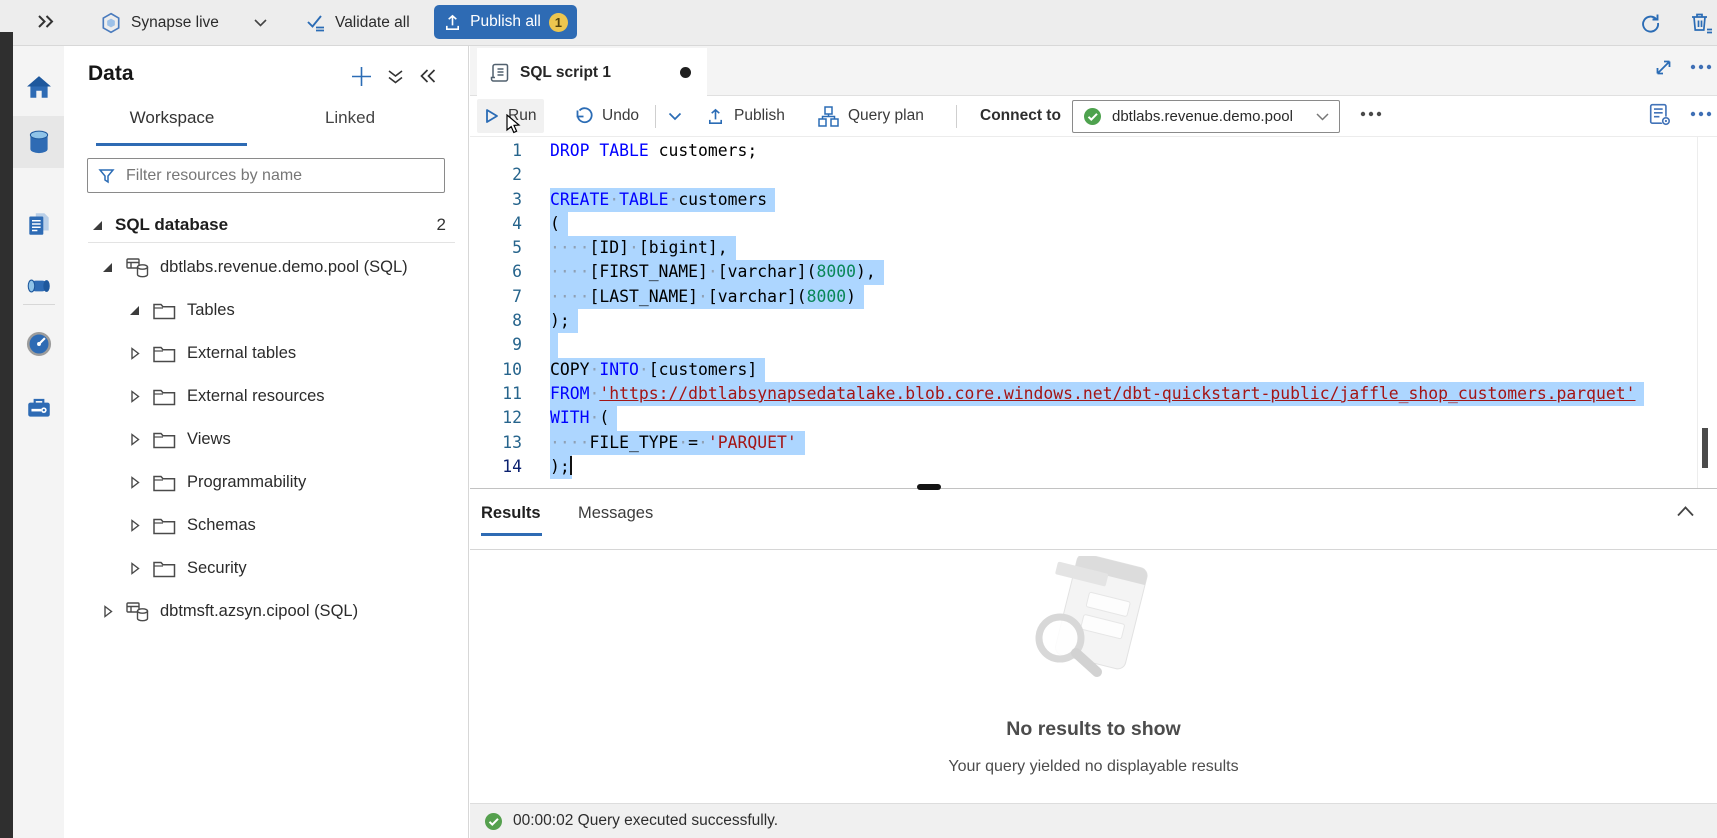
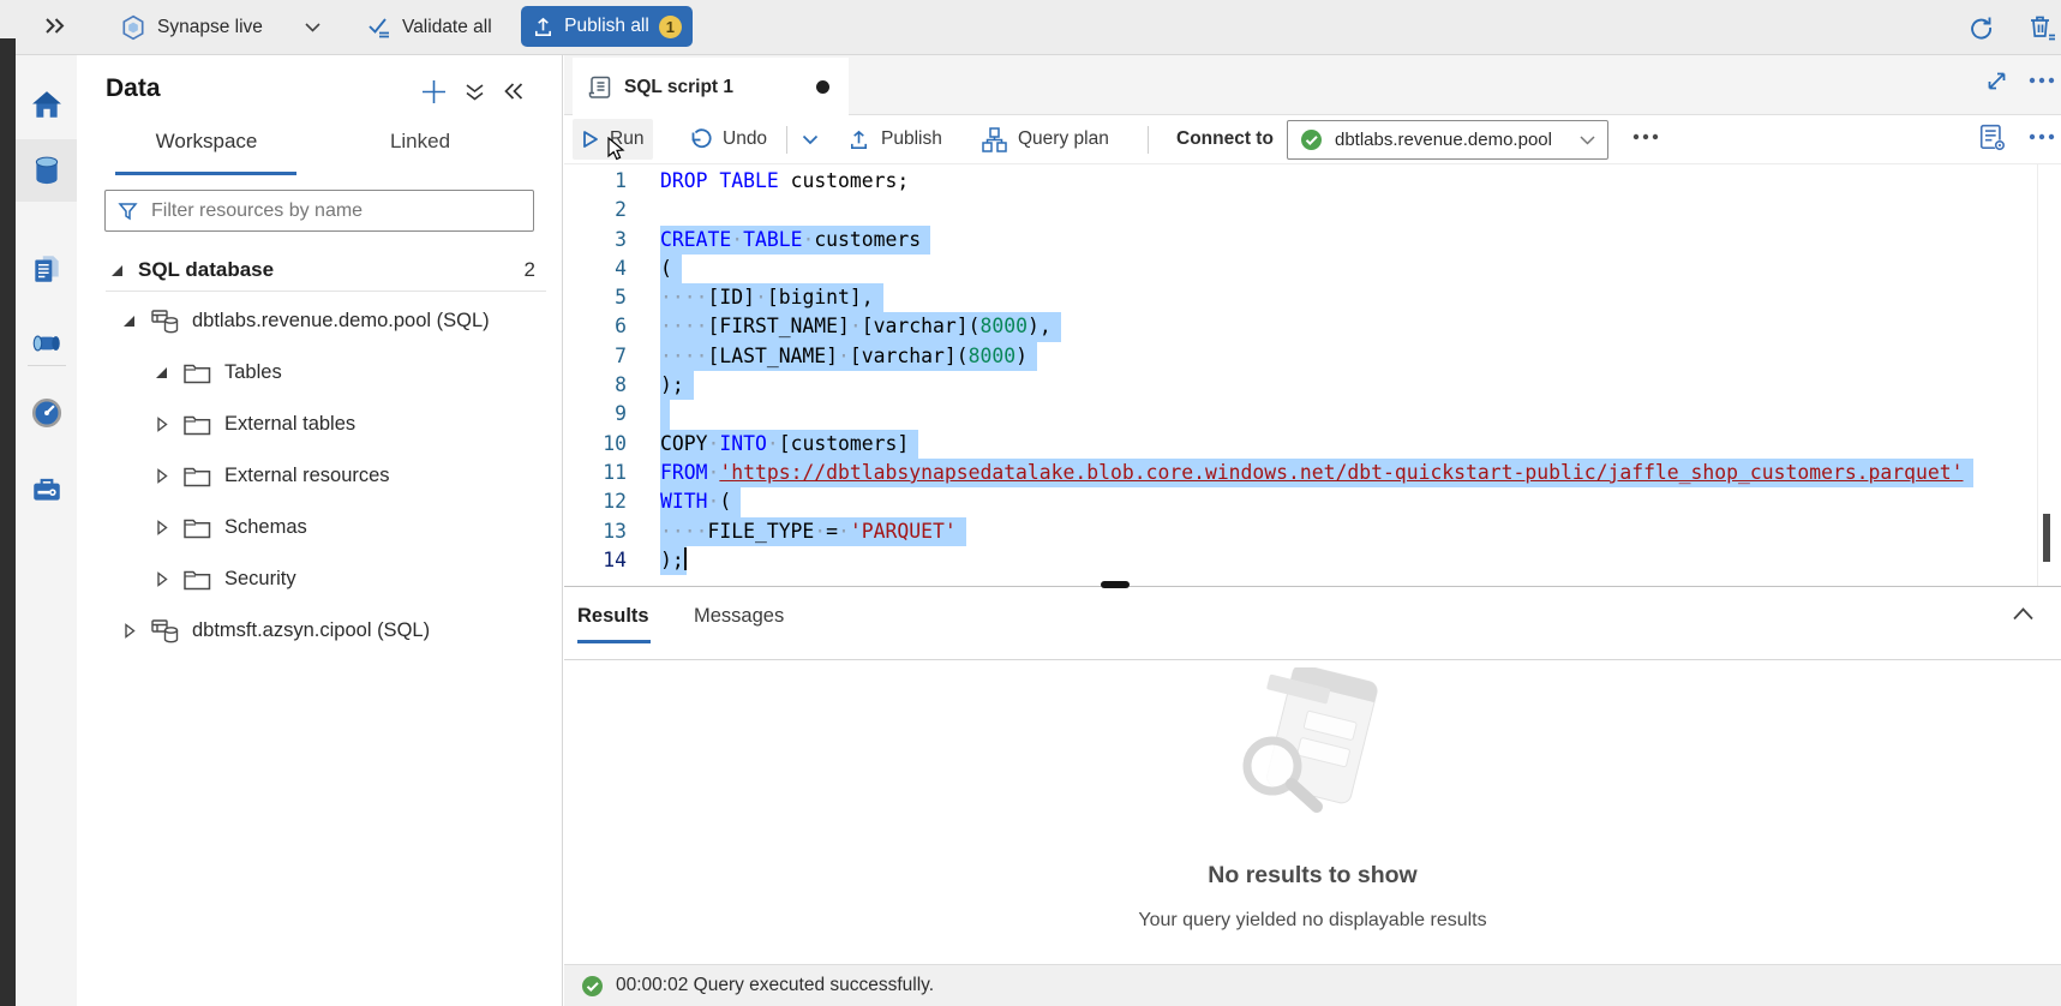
  Synapse live
  Validate all
  Publish all
  1
  Data
  Workspace
  Linked
  Filter resources by name
  SQL database
  2
  dbtlabs.revenue.demo.pool (SQL)
  Tables
  External tables
  External resources
- Views
- Programmability
  Schemas
  Security
  dbtmsft.azsyn.cipool (SQL)
  SQL script 1
  Run
  Undo
  Publish
  Query plan
  Connect to
  dbtlabs.revenue.demo.pool
  1 DROP TABLE customers;
  2
  3 CREATE·TABLE·customers
  4 (
  5 ····[ID]·[bigint],
  6 ····[FIRST_NAME]·[varchar](8000),
  7 ····[LAST_NAME]·[varchar](8000)
  8 );
  9
  10 COPY·INTO·[customers]
  11 FROM·'https://dbtlabsynapsedatalake.blob.core.windows.net/dbt-quickstart-public/jaffle_shop_customers.parquet'
  12 WITH·(
  13 ····FILE_TYPE·=·'PARQUET'
  14 );
  Results
  Messages
  No results to show
  Your query yielded no displayable results
  00:00:02 Query executed successfully.
